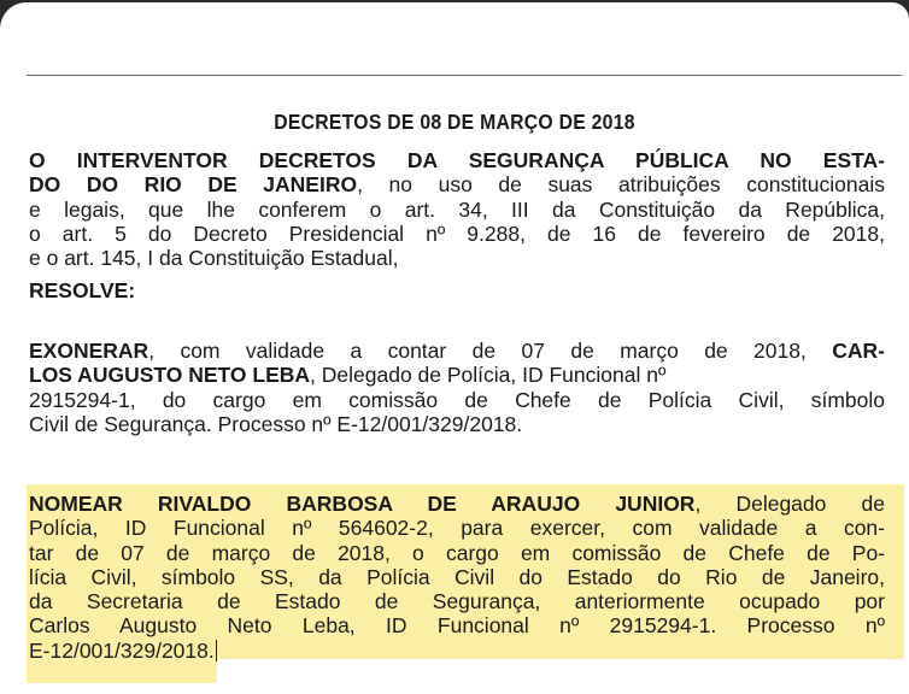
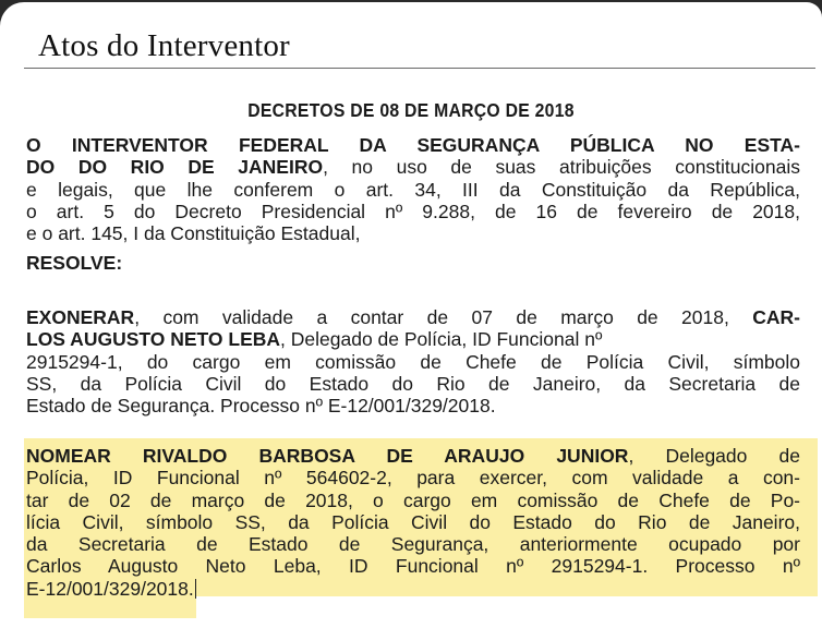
+ Atos do Interventor
  DECRETOS DE 08 DE MARÇO DE 2018
- O INTERVENTOR DECRETOS DA SEGURANÇA PÚBLICA NO ESTA-
+ O INTERVENTOR FEDERAL DA SEGURANÇA PÚBLICA NO ESTA-
  DO DO RIO DE JANEIRO, no uso de suas atribuições constitucionais
  e legais, que lhe conferem o art. 34, III da Constituição da República,
  o art. 5 do Decreto Presidencial nº 9.288, de 16 de fevereiro de 2018,
  e o art. 145, I da Constituição Estadual,
  RESOLVE:
  EXONERAR, com validade a contar de 07 de março de 2018, CAR-
  LOS AUGUSTO NETO LEBA, Delegado de Polícia, ID Funcional nº
  2915294-1, do cargo em comissão de Chefe de Polícia Civil, símbolo
+ SS, da Polícia Civil do Estado do Rio de Janeiro, da Secretaria de
- Civil de Segurança. Processo nº E-12/001/329/2018.
+ Estado de Segurança. Processo nº E-12/001/329/2018.
  NOMEAR RIVALDO BARBOSA DE ARAUJO JUNIOR, Delegado de
  Polícia, ID Funcional nº 564602-2, para exercer, com validade a con-
- tar de 07 de março de 2018, o cargo em comissão de Chefe de Po-
+ tar de 02 de março de 2018, o cargo em comissão de Chefe de Po-
  lícia Civil, símbolo SS, da Polícia Civil do Estado do Rio de Janeiro,
  da Secretaria de Estado de Segurança, anteriormente ocupado por
  Carlos Augusto Neto Leba, ID Funcional nº 2915294-1. Processo nº
  E-12/001/329/2018.
